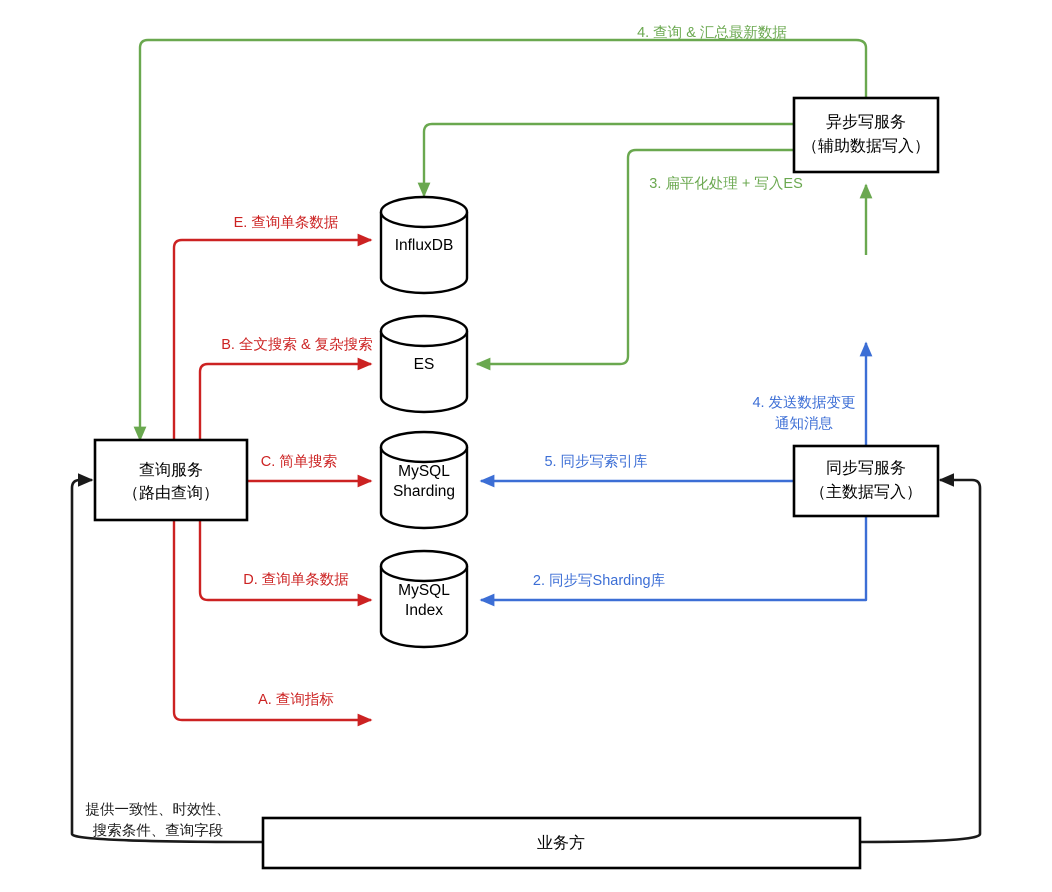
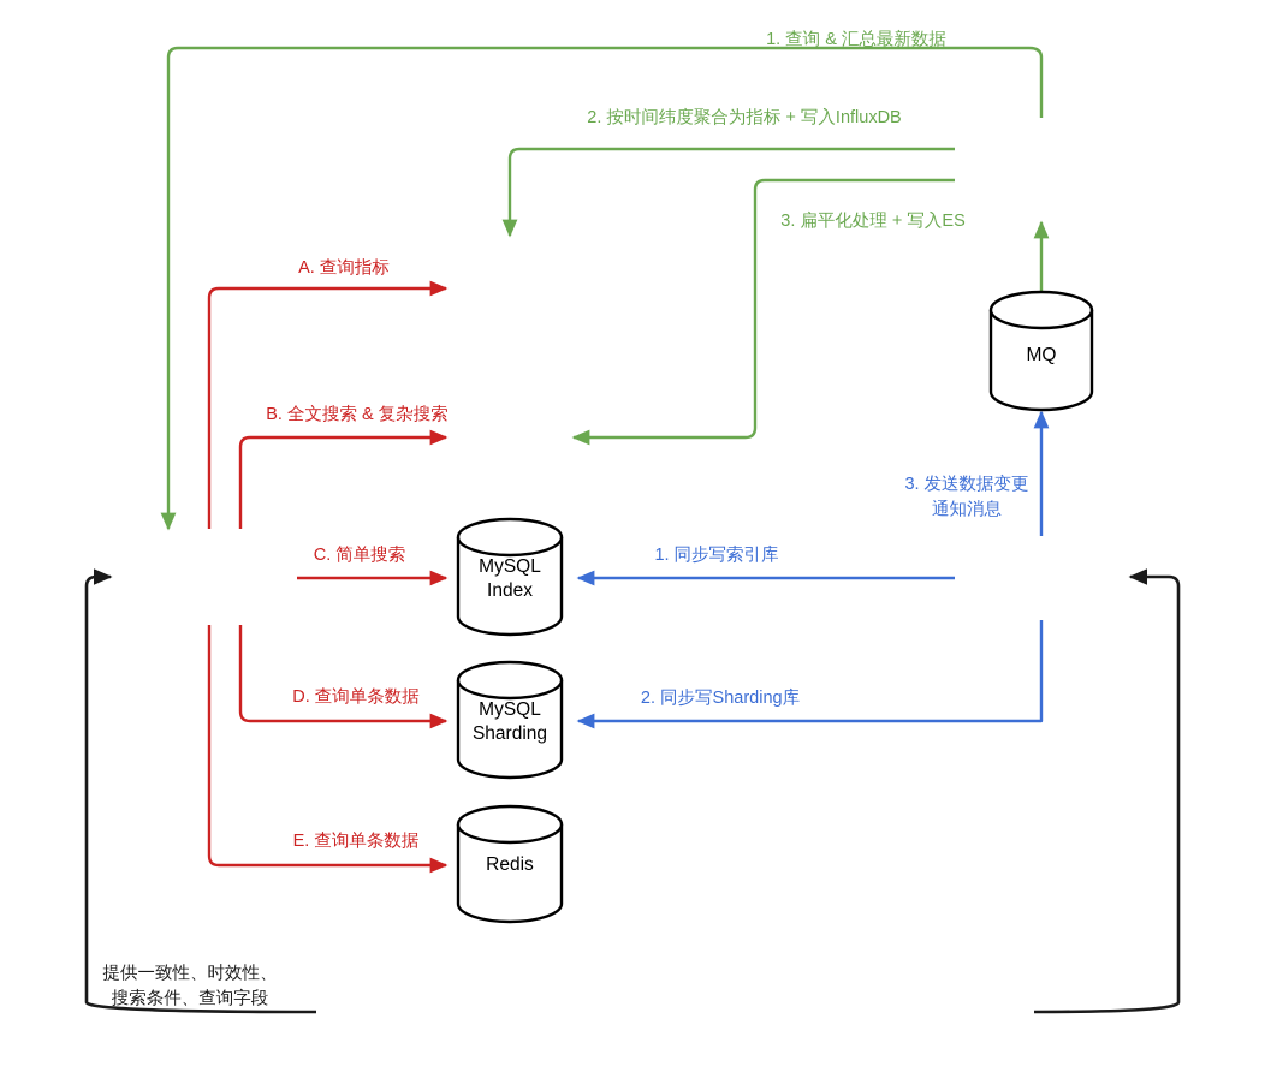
- 查询服务
- （路由查询）
- 异步写服务
- （辅助数据写入）
- 同步写服务
- （主数据写入）
- 业务方
- InfluxDB
- ES
  MySQL
- Sharding
+ Index
  MySQL
- Index
+ Sharding
+ Redis
+ MQ
- 4. 查询 & 汇总最新数据
+ 1. 查询 & 汇总最新数据
+ 2. 按时间纬度聚合为指标 + 写入InfluxDB
  3. 扁平化处理 + 写入ES
- E. 查询单条数据
+ A. 查询指标
  B. 全文搜索 & 复杂搜索
  C. 简单搜索
  D. 查询单条数据
- A. 查询指标
+ E. 查询单条数据
- 5. 同步写索引库
+ 1. 同步写索引库
  2. 同步写Sharding库
- 4. 发送数据变更
+ 3. 发送数据变更
  通知消息
  提供一致性、时效性、
  搜索条件、查询字段
